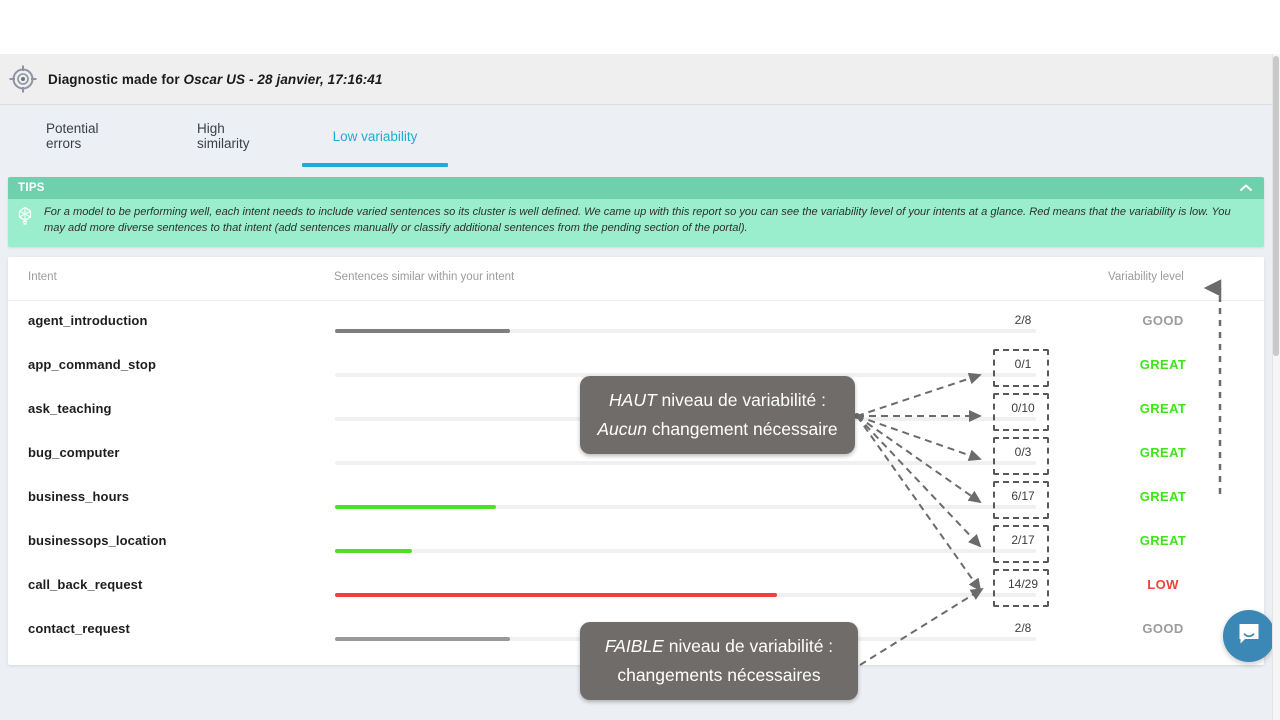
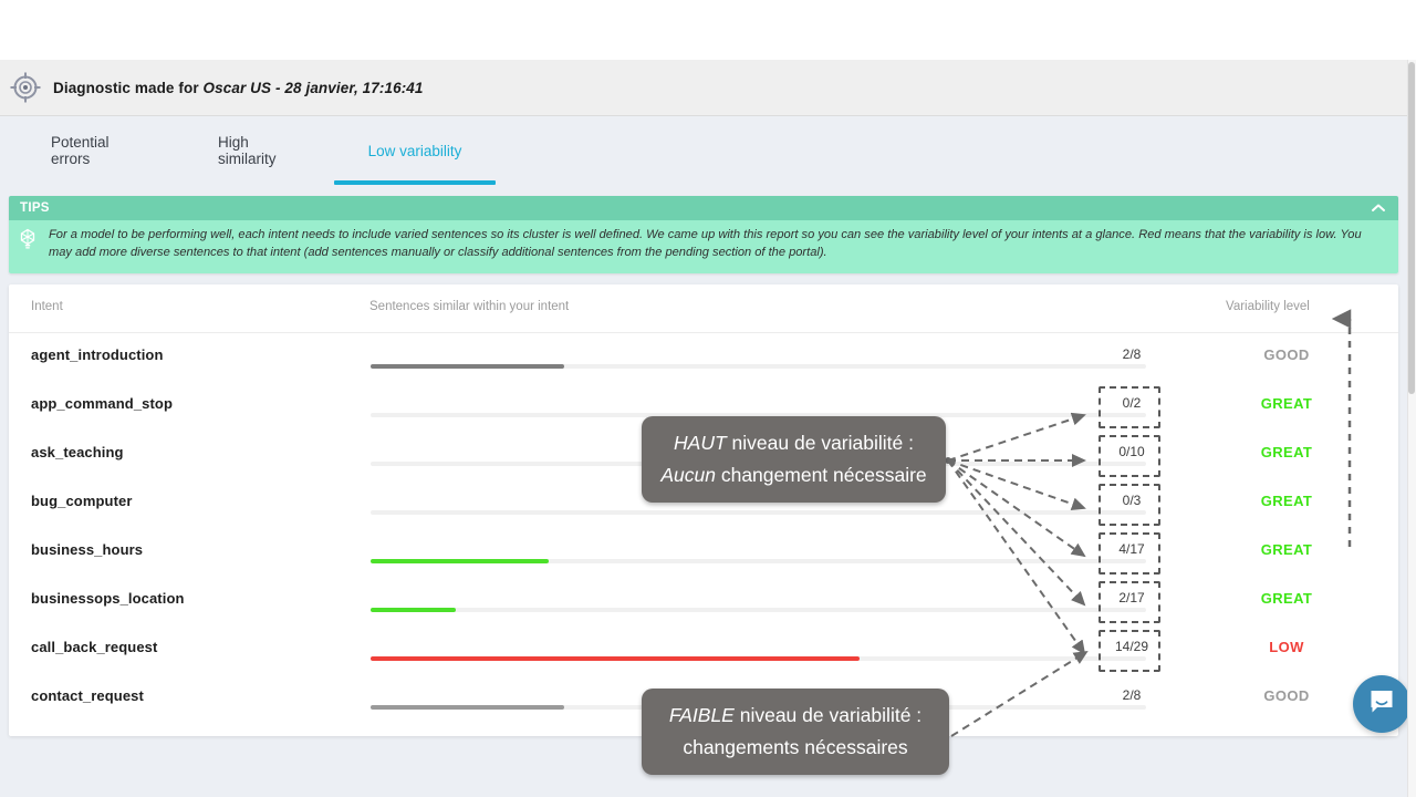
  Diagnostic made for Oscar US - 28 janvier, 17:16:41
  Potential errors
  High similarity
  Low variability
  TIPS
  For a model to be performing well, each intent needs to include varied sentences so its cluster is well defined. We came up with this report so you can see the variability level of your intents at a glance. Red means that the variability is low. You may add more diverse sentences to that intent (add sentences manually or classify additional sentences from the pending section of the portal).
  Intent
  Sentences similar within your intent
  Variability level
  agent_introduction
  2/8
  GOOD
  app_command_stop
- 0/1
+ 0/2
  GREAT
  ask_teaching
  0/10
  GREAT
  bug_computer
  0/3
  GREAT
  business_hours
- 6/17
+ 4/17
  GREAT
  businessops_location
  2/17
  GREAT
  call_back_request
  14/29
  LOW
  contact_request
  2/8
  GOOD
  HAUT niveau de variabilité : Aucun changement nécessaire
  FAIBLE niveau de variabilité : changements nécessaires
